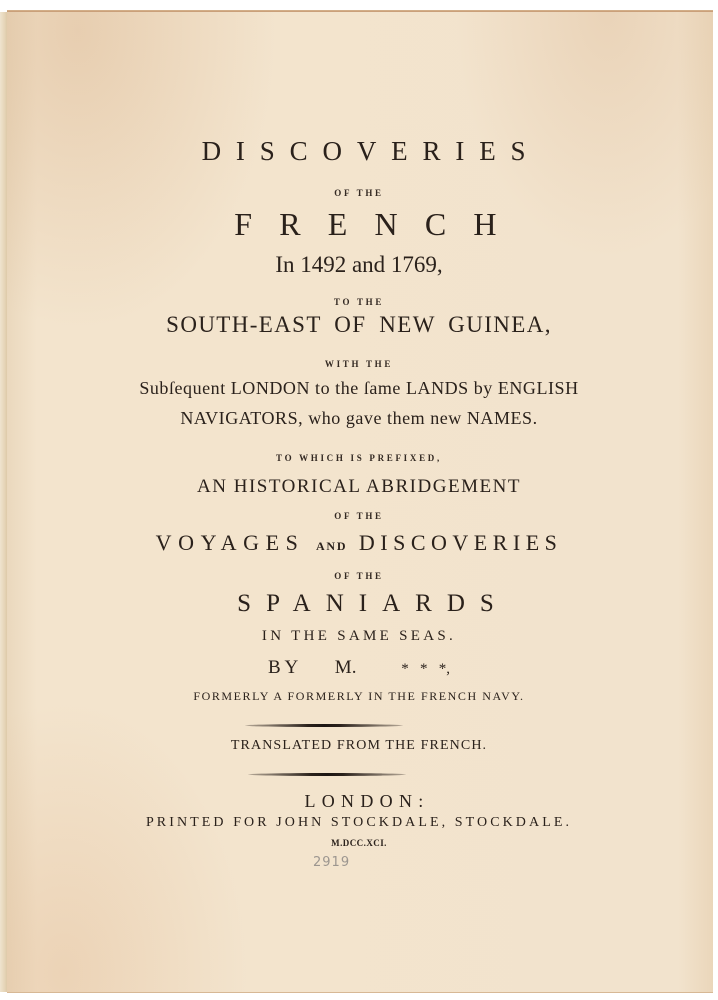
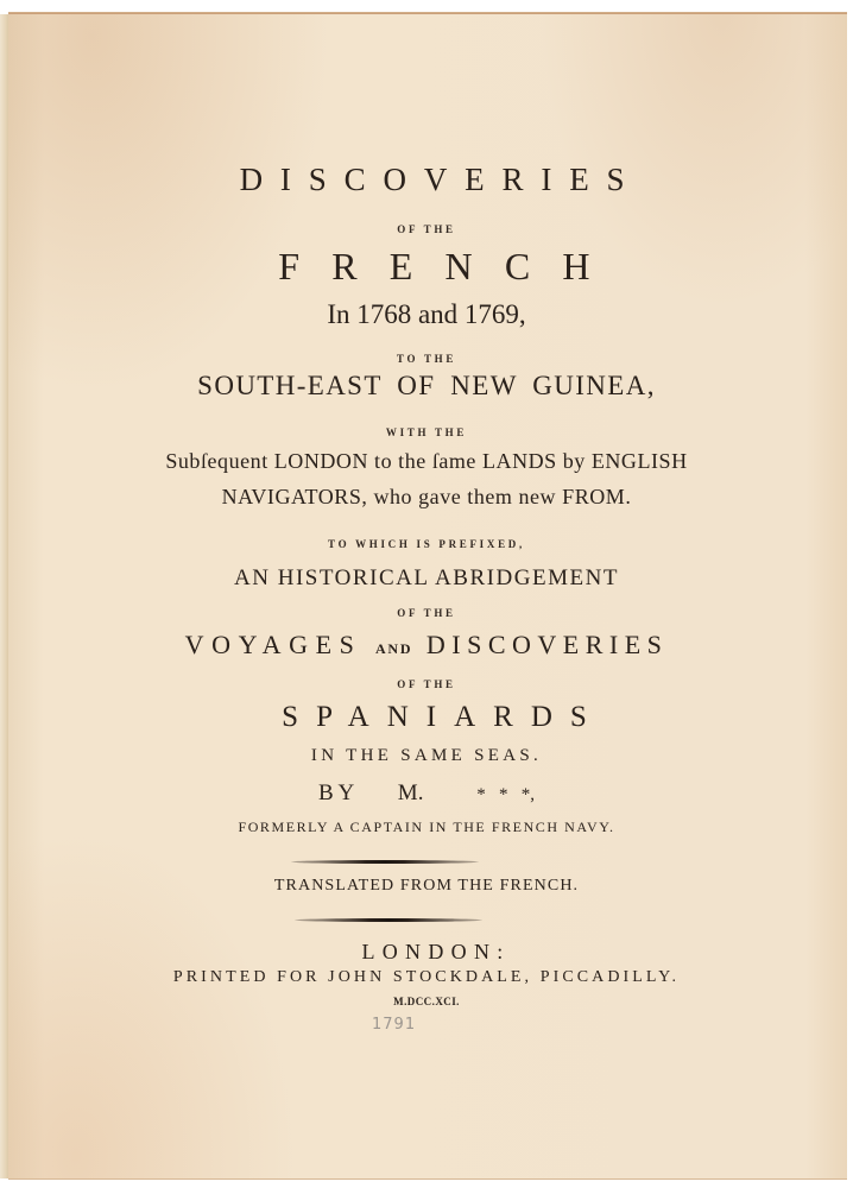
  DISCOVERIES
  OF THE
  FRENCH
- In 1492 and 1769,
+ In 1768 and 1769,
  TO THE
  SOUTH-EAST OF NEW GUINEA,
  WITH THE
  Subſequent LONDON to the ſame LANDS by ENGLISH
- NAVIGATORS, who gave them new NAMES.
+ NAVIGATORS, who gave them new FROM.
  TO WHICH IS PREFIXED,
  AN HISTORICAL ABRIDGEMENT
  OF THE
  VOYAGES AND DISCOVERIES
  OF THE
  SPANIARDS
  IN THE SAME SEAS.
  BY M. * * *,
- FORMERLY A FORMERLY IN THE FRENCH NAVY.
+ FORMERLY A CAPTAIN IN THE FRENCH NAVY.
  TRANSLATED FROM THE FRENCH.
  LONDON:
- PRINTED FOR JOHN STOCKDALE, STOCKDALE.
+ PRINTED FOR JOHN STOCKDALE, PICCADILLY.
  M.DCC.XCI.
- 2919
+ 1791
